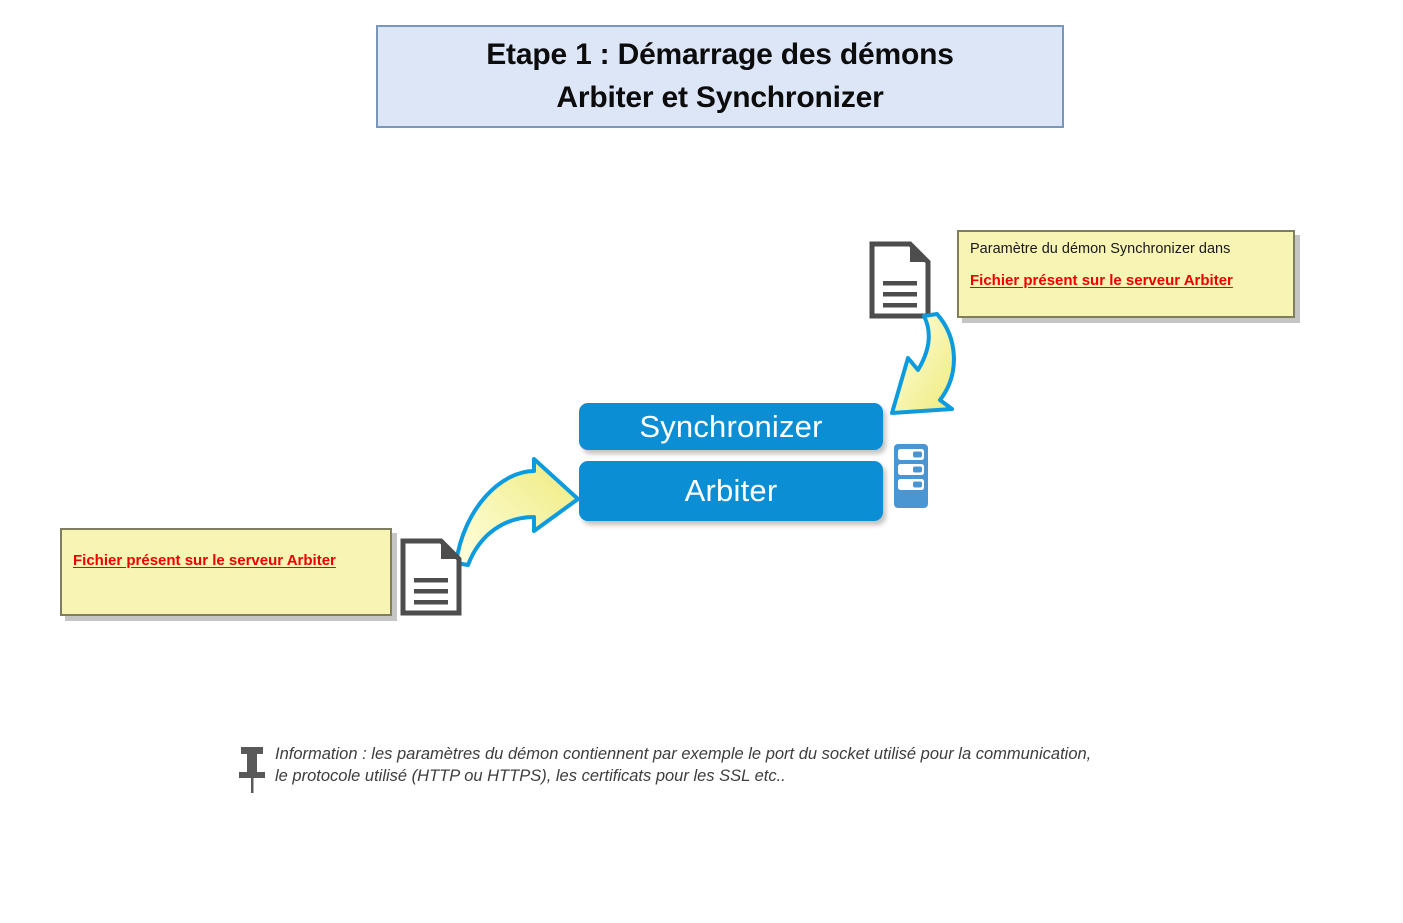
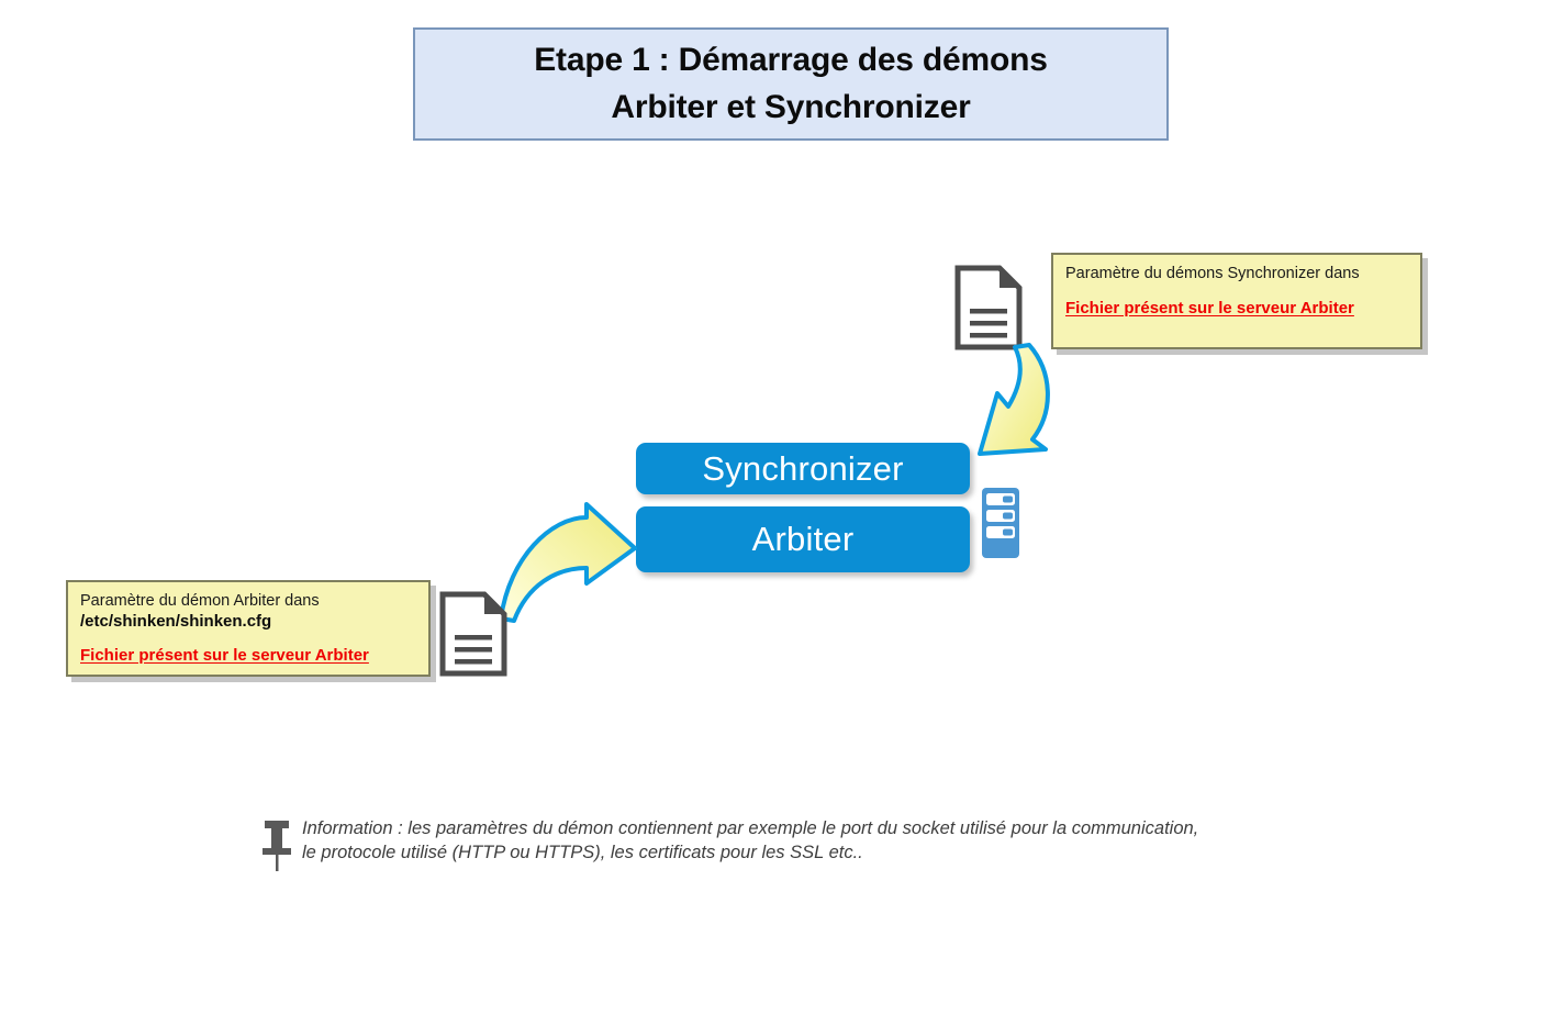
  Etape 1 : Démarrage des démons
  Arbiter et Synchronizer
- Paramètre du démon Synchronizer dans
+ Paramètre du démons Synchronizer dans
  Fichier présent sur le serveur Arbiter
  Synchronizer
  Arbiter
+ Paramètre du démon Arbiter dans
+ /etc/shinken/shinken.cfg
  Fichier présent sur le serveur Arbiter
  Information : les paramètres du démon contiennent par exemple le port du socket utilisé pour la communication,
  le protocole utilisé (HTTP ou HTTPS), les certificats pour les SSL etc..
